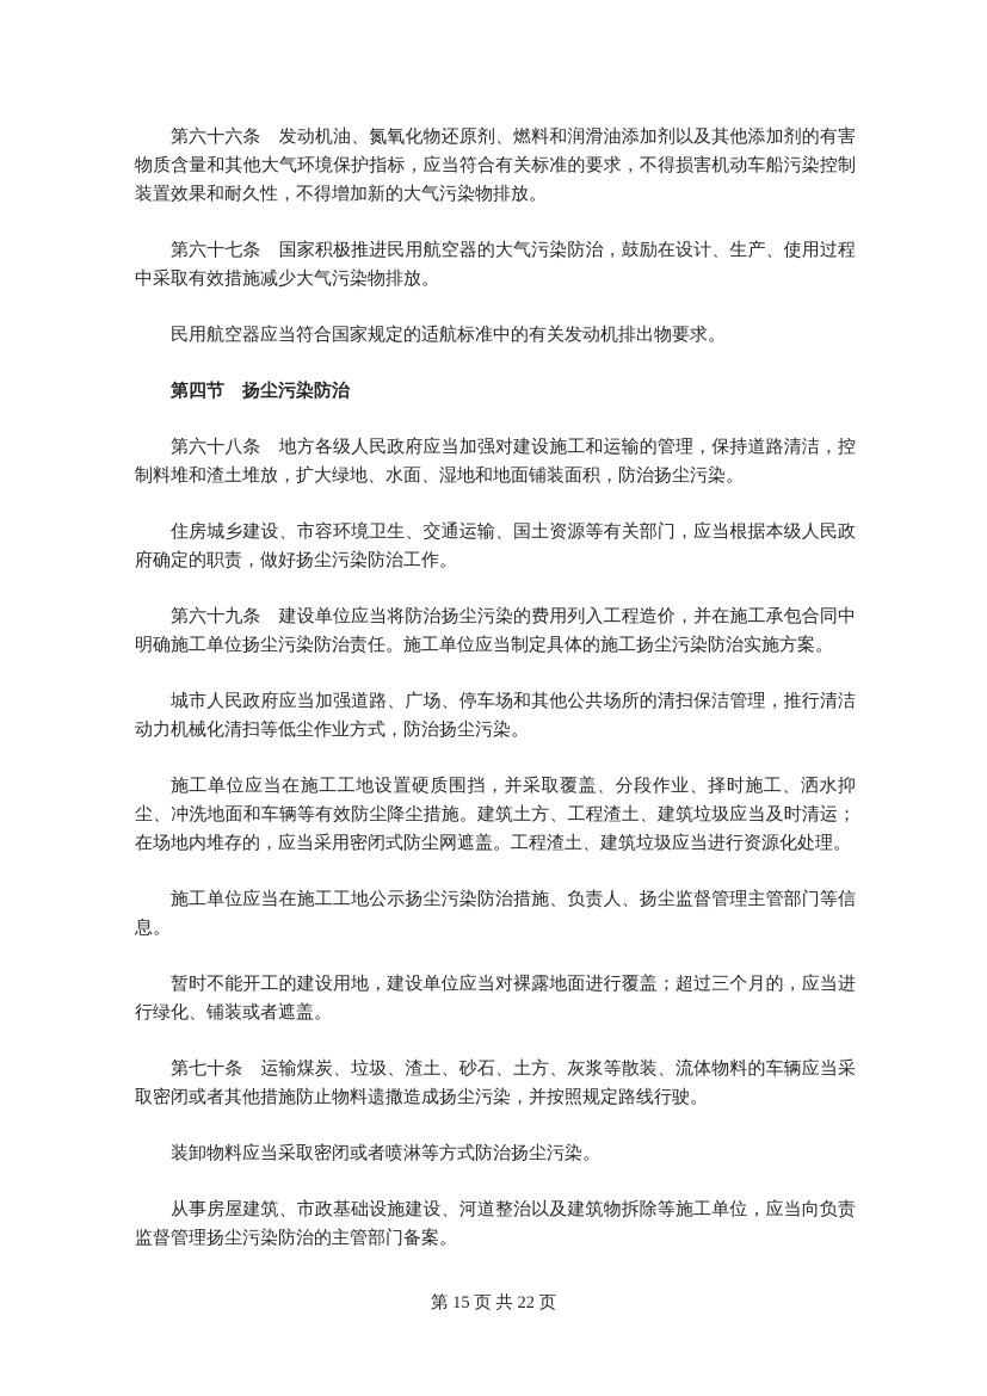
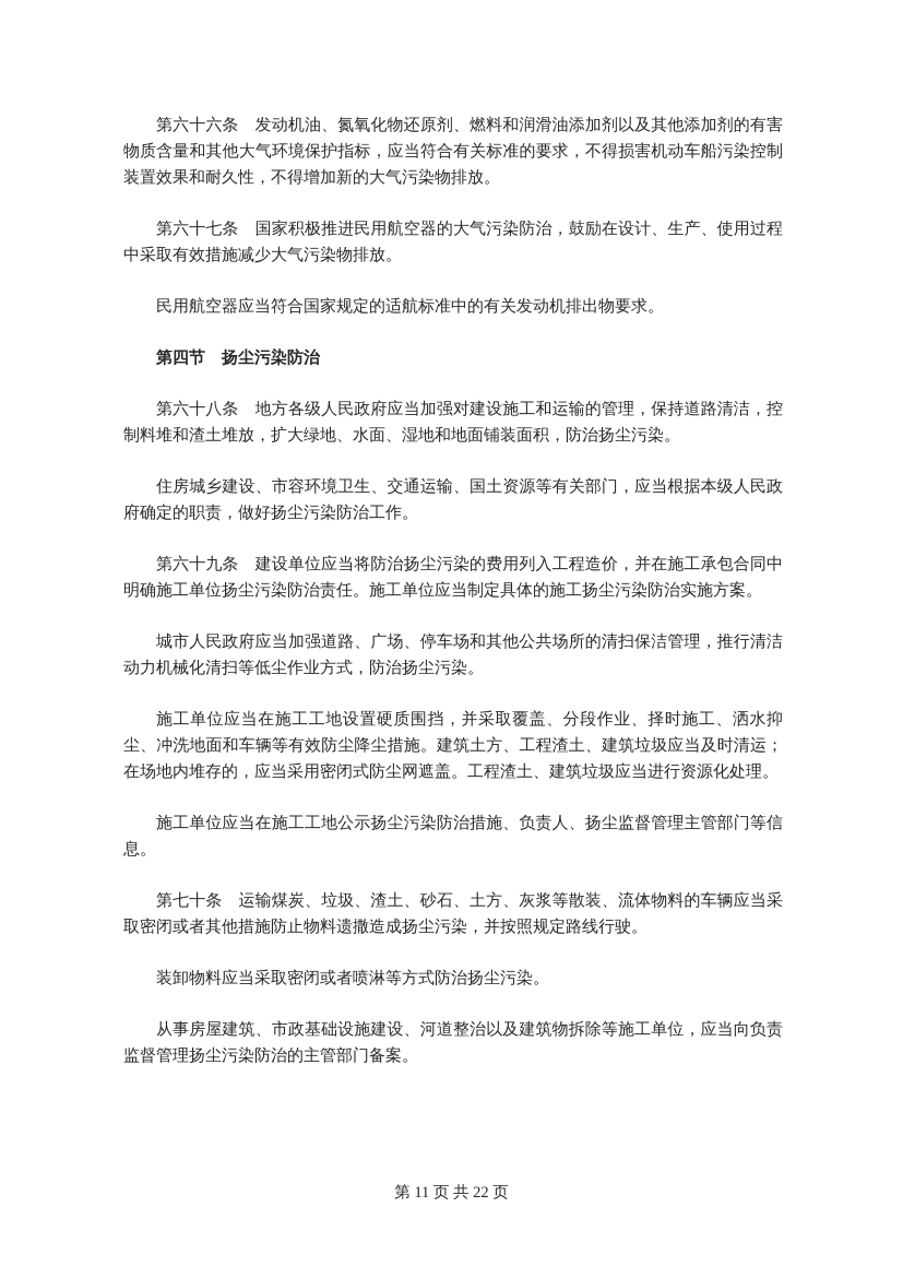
  第六十六条 发动机油、氮氧化物还原剂、燃料和润滑油添加剂以及其他添加剂的有害物质含量和其他大气环境保护指标，应当符合有关标准的要求，不得损害机动车船污染控制装置效果和耐久性，不得增加新的大气污染物排放。
  第六十七条 国家积极推进民用航空器的大气污染防治，鼓励在设计、生产、使用过程中采取有效措施减少大气污染物排放。
  民用航空器应当符合国家规定的适航标准中的有关发动机排出物要求。
  第四节 扬尘污染防治
  第六十八条 地方各级人民政府应当加强对建设施工和运输的管理，保持道路清洁，控制料堆和渣土堆放，扩大绿地、水面、湿地和地面铺装面积，防治扬尘污染。
  住房城乡建设、市容环境卫生、交通运输、国土资源等有关部门，应当根据本级人民政府确定的职责，做好扬尘污染防治工作。
  第六十九条 建设单位应当将防治扬尘污染的费用列入工程造价，并在施工承包合同中明确施工单位扬尘污染防治责任。施工单位应当制定具体的施工扬尘污染防治实施方案。
  城市人民政府应当加强道路、广场、停车场和其他公共场所的清扫保洁管理，推行清洁动力机械化清扫等低尘作业方式，防治扬尘污染。
  施工单位应当在施工工地设置硬质围挡，并采取覆盖、分段作业、择时施工、洒水抑尘、冲洗地面和车辆等有效防尘降尘措施。建筑土方、工程渣土、建筑垃圾应当及时清运；在场地内堆存的，应当采用密闭式防尘网遮盖。工程渣土、建筑垃圾应当进行资源化处理。
  施工单位应当在施工工地公示扬尘污染防治措施、负责人、扬尘监督管理主管部门等信息。
- 暂时不能开工的建设用地，建设单位应当对裸露地面进行覆盖；超过三个月的，应当进行绿化、铺装或者遮盖。
  第七十条 运输煤炭、垃圾、渣土、砂石、土方、灰浆等散装、流体物料的车辆应当采取密闭或者其他措施防止物料遗撒造成扬尘污染，并按照规定路线行驶。
  装卸物料应当采取密闭或者喷淋等方式防治扬尘污染。
  从事房屋建筑、市政基础设施建设、河道整治以及建筑物拆除等施工单位，应当向负责监督管理扬尘污染防治的主管部门备案。
- 第 15 页 共 22 页
+ 第 11 页 共 22 页
